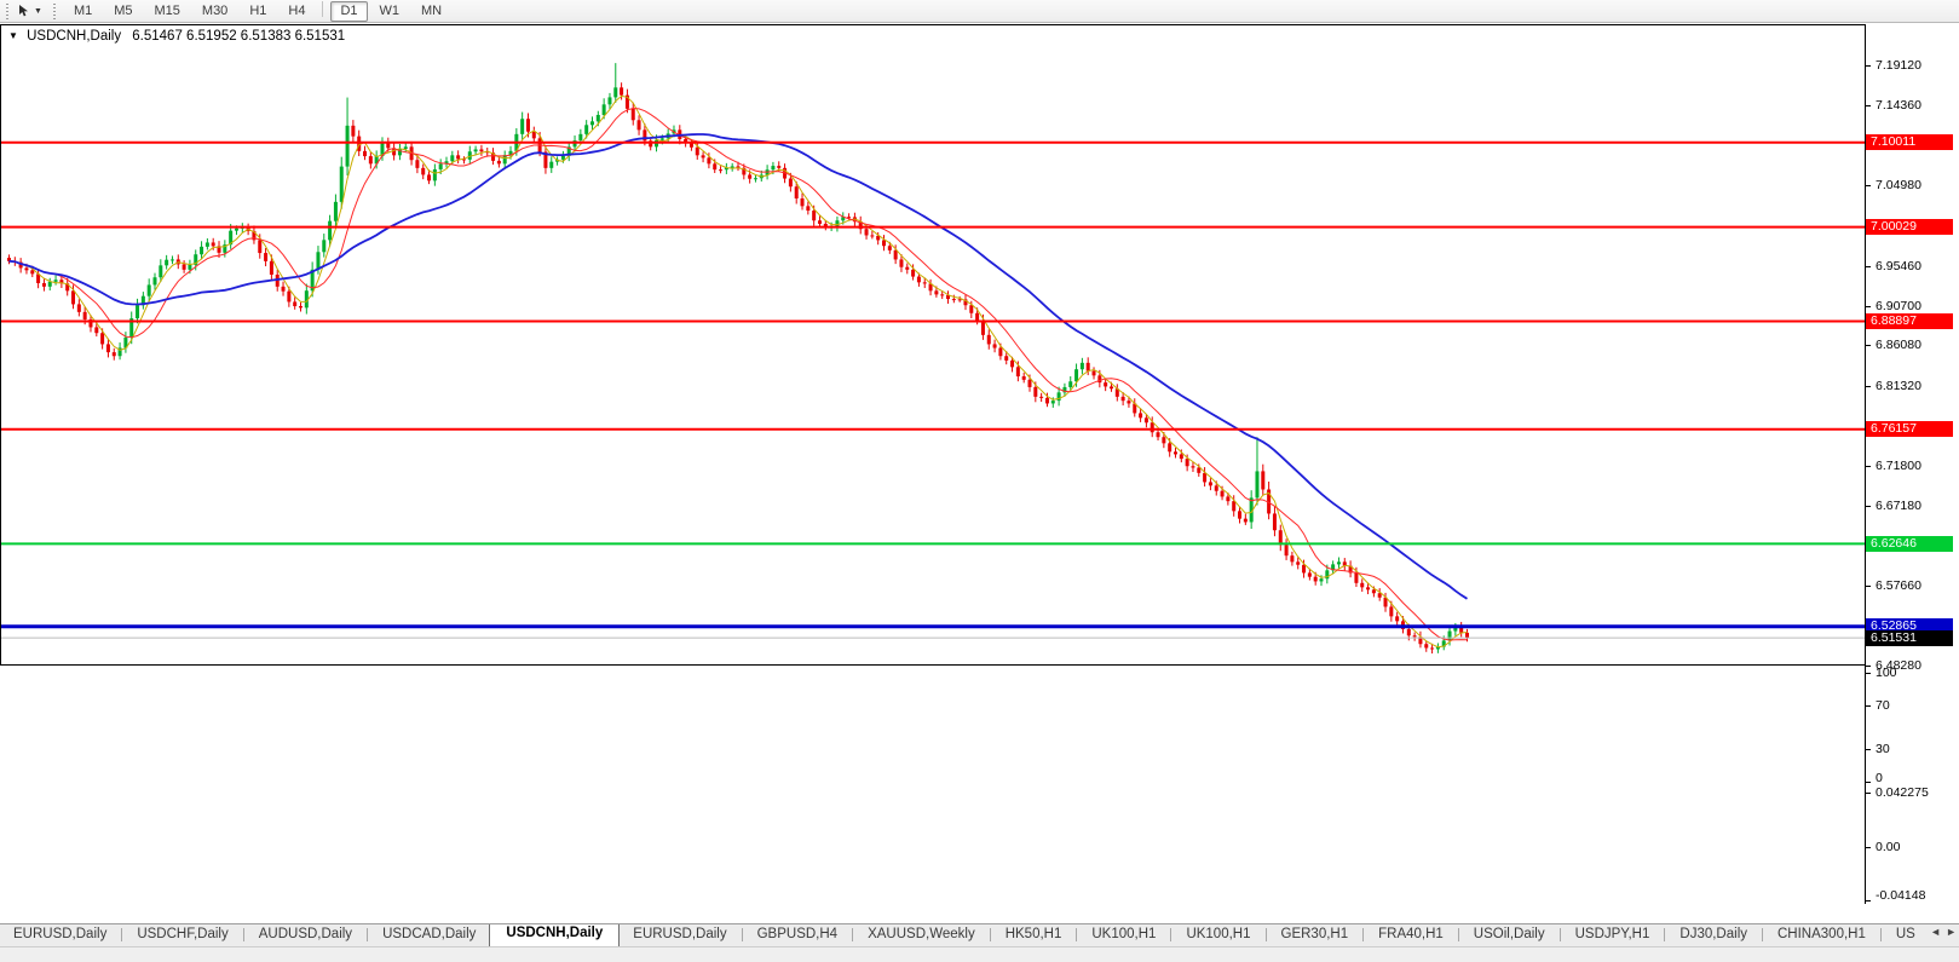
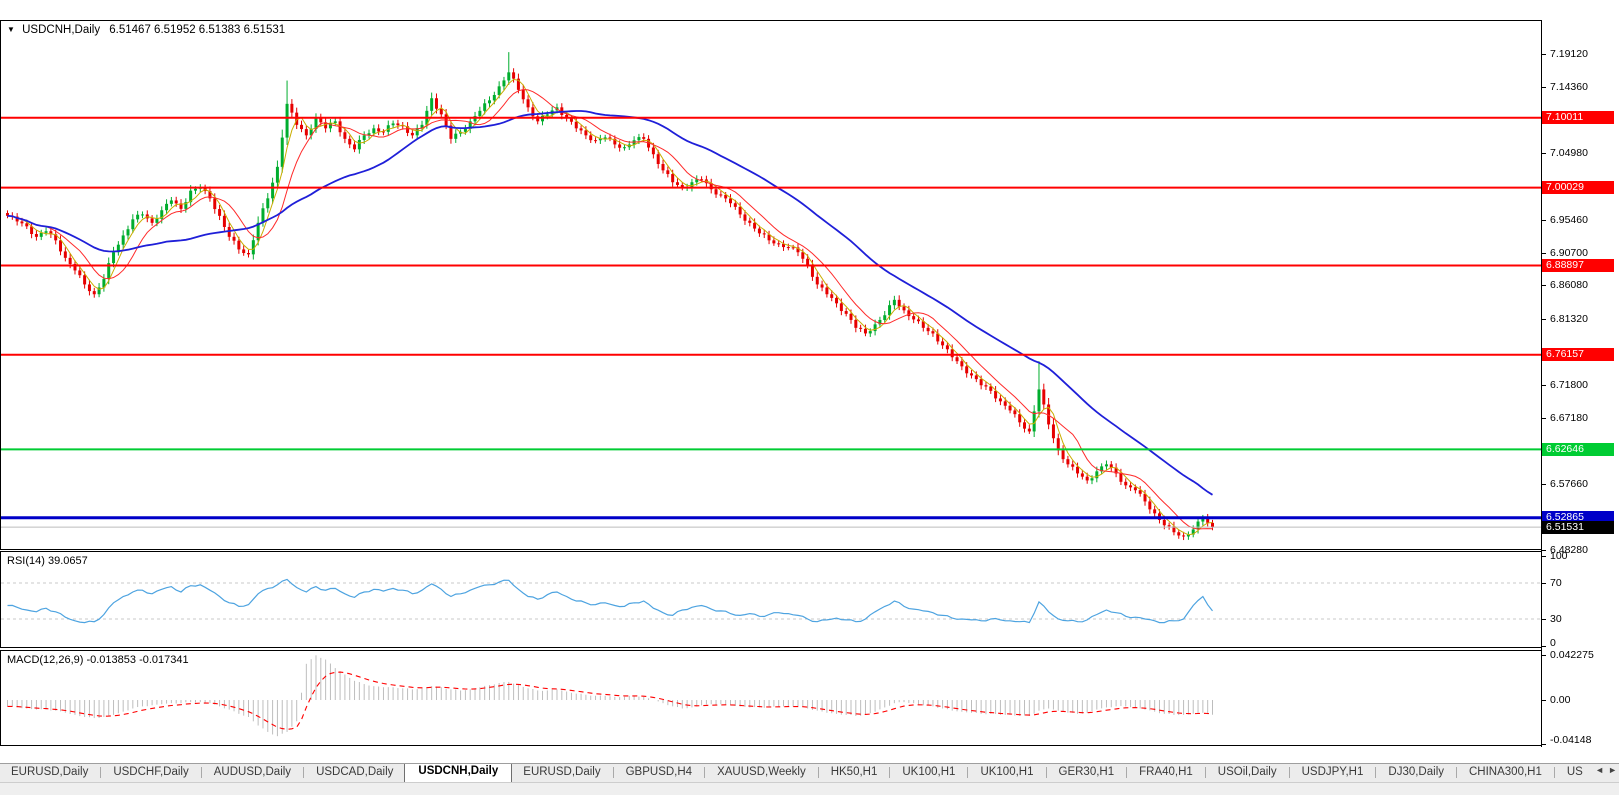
- M1
- M5
- M15
- M30
- H1
- H4
- D1
- W1
- MN
  ▼ USDCNH,Daily 6.51467 6.51952 6.51383 6.51531
+ RSI(14) 39.0657
+ MACD(12,26,9) -0.013853 -0.017341
  7.19120
  7.14360
  7.04980
  6.95460
  6.90700
  6.86080
  6.81320
  6.71800
  6.67180
  6.57660
  6.48280
  7.10011
  7.00029
  6.88897
  6.76157
  6.62646
  6.52865
  6.51531
  100
  70
  30
  0
  0.042275
  0.00
  -0.04148
  EURUSD,Daily
  USDCHF,Daily
  AUDUSD,Daily
  USDCAD,Daily
  USDCNH,Daily
  EURUSD,Daily
  GBPUSD,H4
  XAUUSD,Weekly
  HK50,H1
  UK100,H1
  UK100,H1
  GER30,H1
  FRA40,H1
  USOil,Daily
  USDJPY,H1
  DJ30,Daily
  CHINA300,H1
  US
  ◄
  ►
